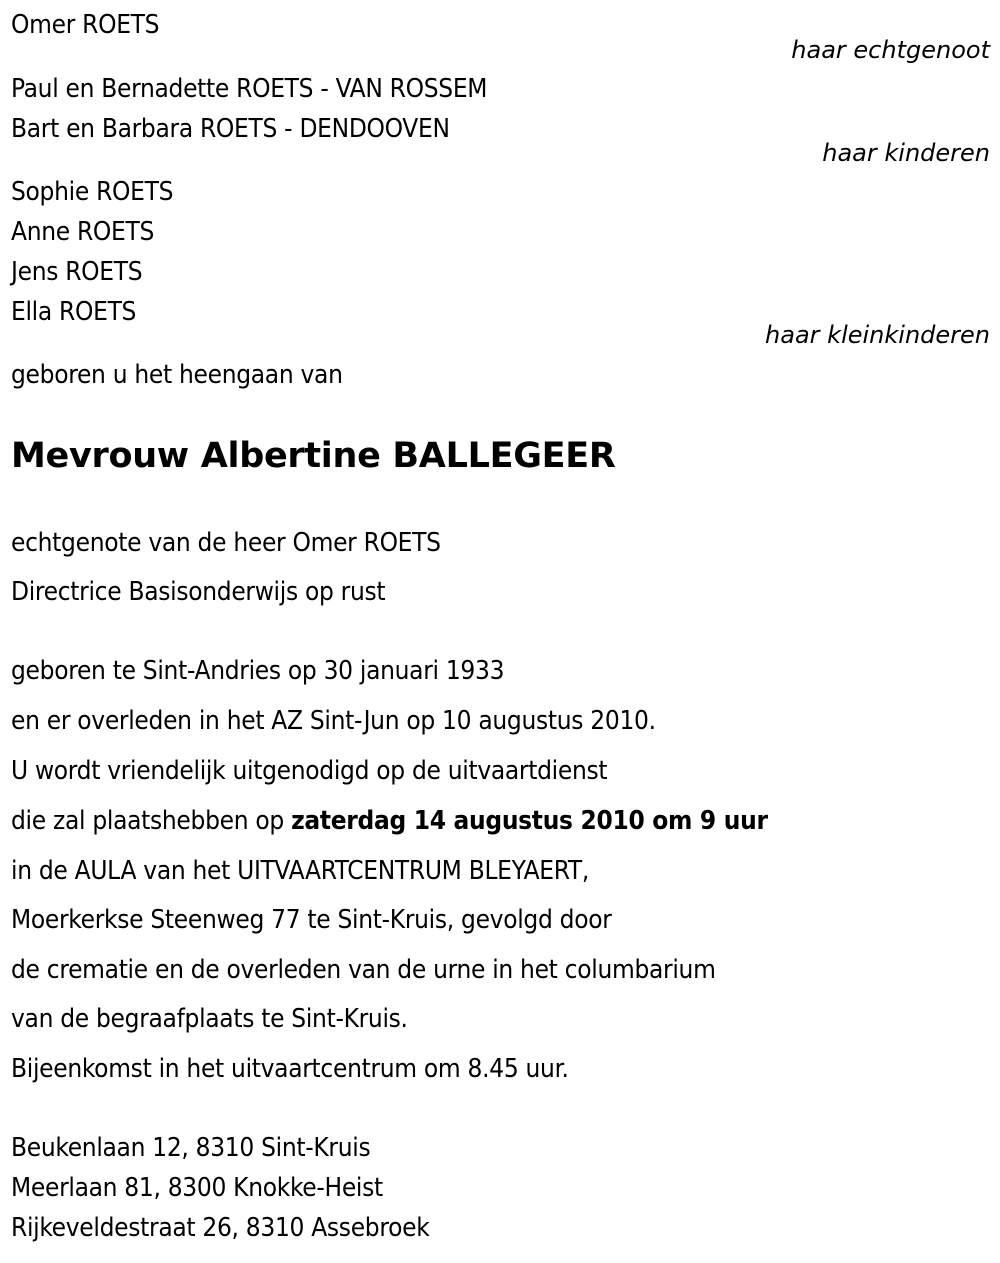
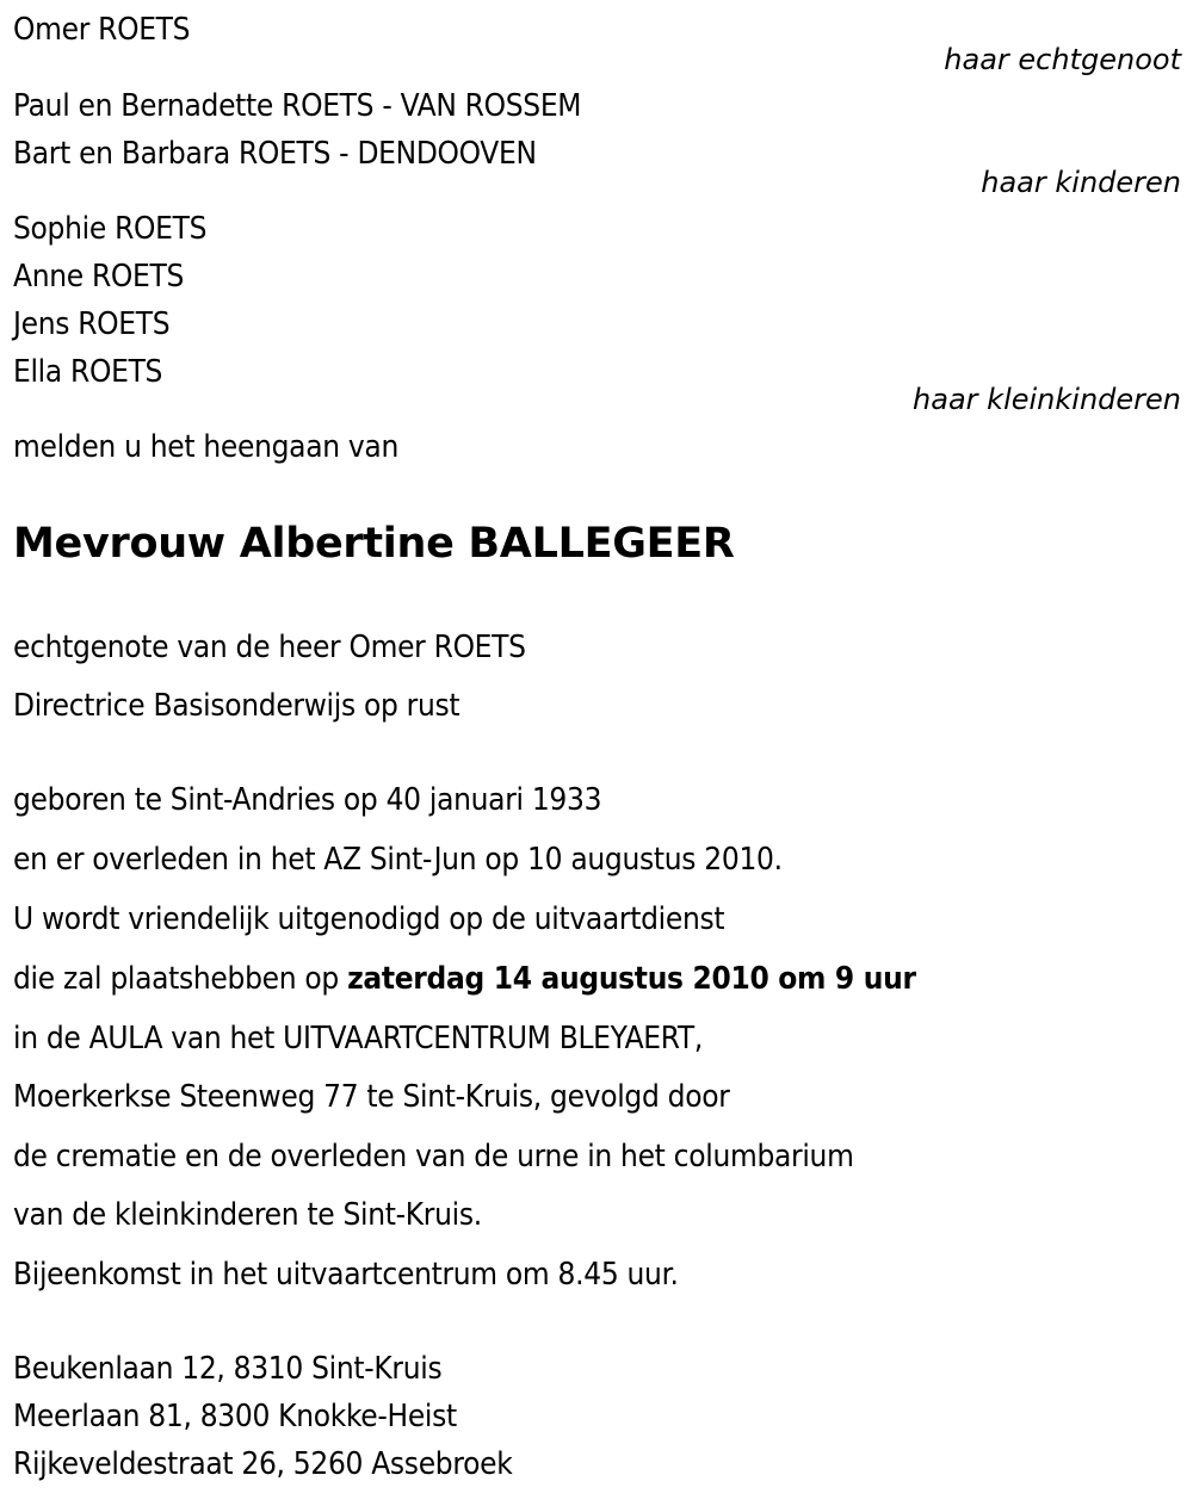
  Omer ROETS
  haar echtgenoot
  Paul en Bernadette ROETS - VAN ROSSEM
  Bart en Barbara ROETS - DENDOOVEN
  haar kinderen
  Sophie ROETS
  Anne ROETS
  Jens ROETS
  Ella ROETS
  haar kleinkinderen
- geboren u het heengaan van
+ melden u het heengaan van
  Mevrouw Albertine BALLEGEER
  echtgenote van de heer Omer ROETS
  Directrice Basisonderwijs op rust
- geboren te Sint-Andries op 30 januari 1933
+ geboren te Sint-Andries op 40 januari 1933
  en er overleden in het AZ Sint-Jun op 10 augustus 2010.
  U wordt vriendelijk uitgenodigd op de uitvaartdienst
  die zal plaatshebben op zaterdag 14 augustus 2010 om 9 uur
  in de AULA van het UITVAARTCENTRUM BLEYAERT,
  Moerkerkse Steenweg 77 te Sint-Kruis, gevolgd door
  de crematie en de overleden van de urne in het columbarium
- van de begraafplaats te Sint-Kruis.
+ van de kleinkinderen te Sint-Kruis.
  Bijeenkomst in het uitvaartcentrum om 8.45 uur.
  Beukenlaan 12, 8310 Sint-Kruis
  Meerlaan 81, 8300 Knokke-Heist
- Rijkeveldestraat 26, 8310 Assebroek
+ Rijkeveldestraat 26, 5260 Assebroek
